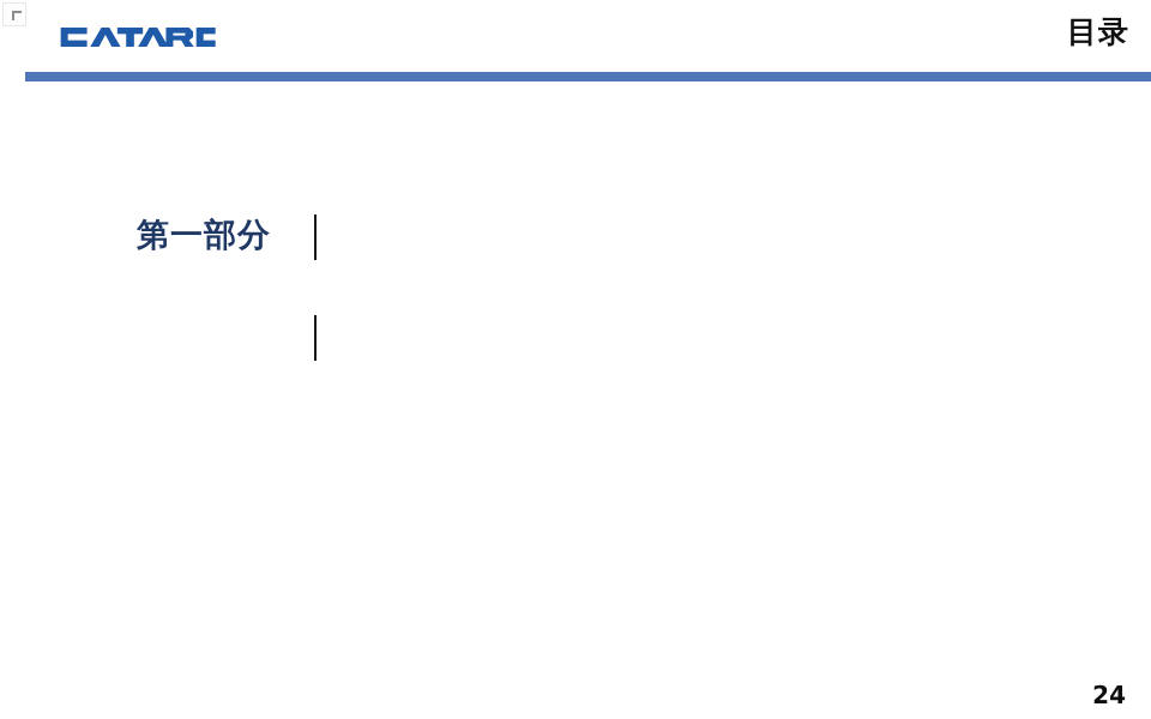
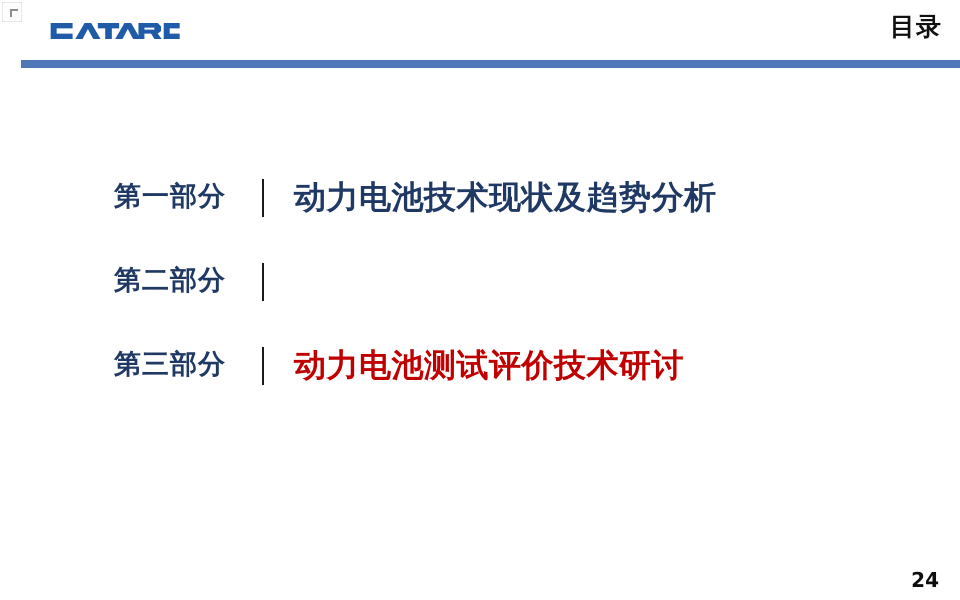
  目录
  第一部分
+ 动力电池技术现状及趋势分析
+ 第二部分
+ 第三部分
+ 动力电池测试评价技术研讨
  24
